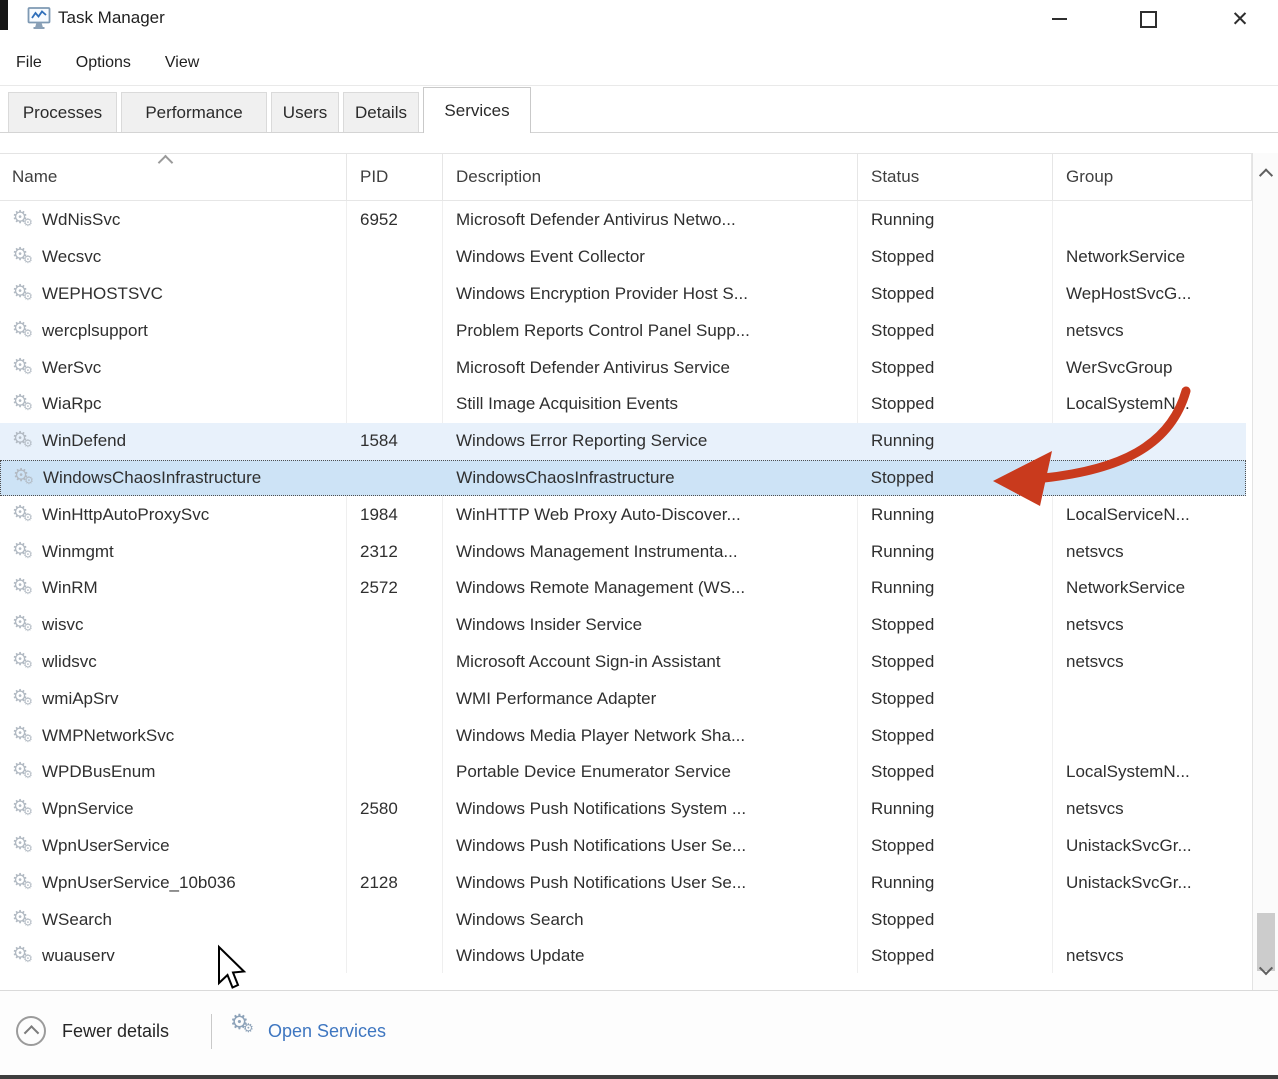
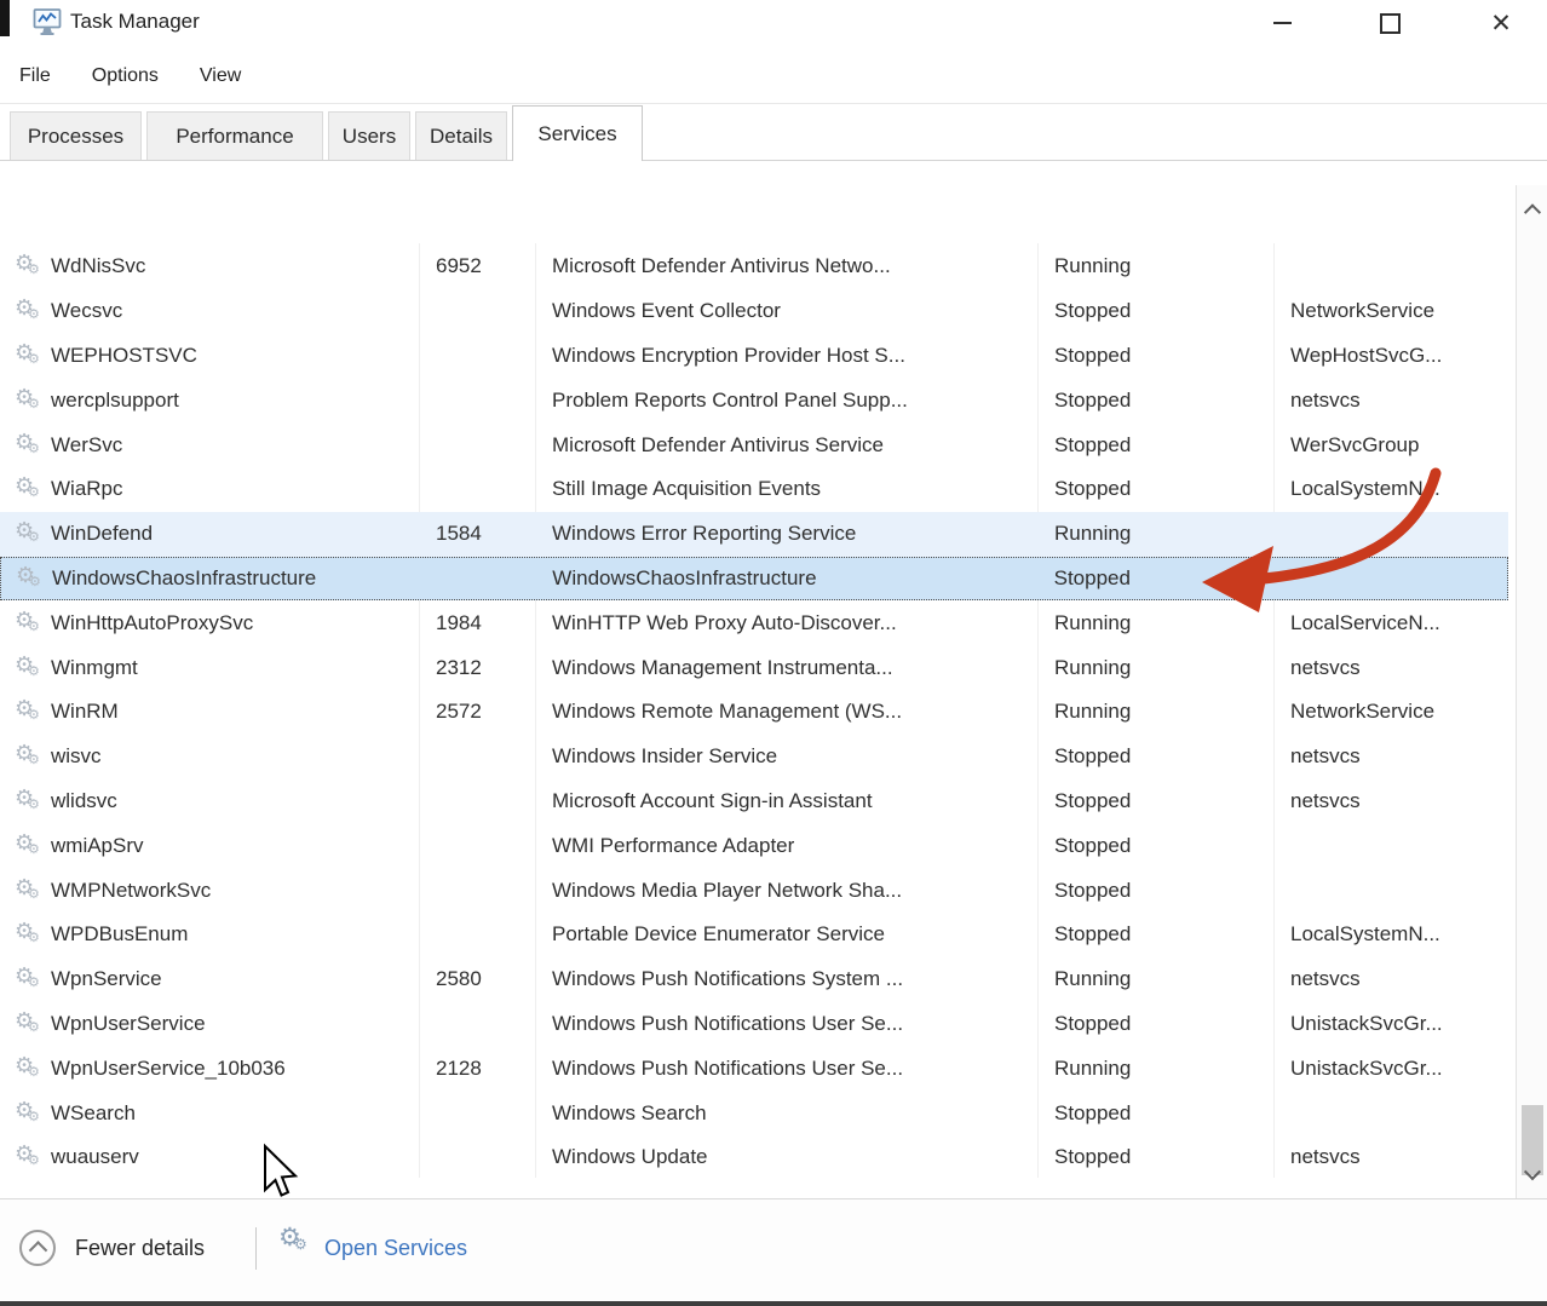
  Task Manager
  ✕
  File
  Options
  View
  Processes
  Performance
  Users
  Details
  Services
- Name
- PID
- Description
- Status
- Group
  ⚙
  ⚙
  WdNisSvc
  6952
  Microsoft Defender Antivirus Netwo...
  Running
  ⚙
  ⚙
  Wecsvc
  Windows Event Collector
  Stopped
  NetworkService
  ⚙
  ⚙
  WEPHOSTSVC
  Windows Encryption Provider Host S...
  Stopped
  WepHostSvcG...
  ⚙
  ⚙
  wercplsupport
  Problem Reports Control Panel Supp...
  Stopped
  netsvcs
  ⚙
  ⚙
  WerSvc
  Microsoft Defender Antivirus Service
  Stopped
  WerSvcGroup
  ⚙
  ⚙
  WiaRpc
  Still Image Acquisition Events
  Stopped
  LocalSystemN.
  ⚙
  ⚙
  WinDefend
  1584
  Windows Error Reporting Service
  Running
  ⚙
  ⚙
  WindowsChaosInfrastructure
  WindowsChaosInfrastructure
  Stopped
  ⚙
  ⚙
  WinHttpAutoProxySvc
  1984
  WinHTTP Web Proxy Auto-Discover...
  Running
  LocalServiceN...
  ⚙
  ⚙
  Winmgmt
  2312
  Windows Management Instrumenta...
  Running
  netsvcs
  ⚙
  ⚙
  WinRM
  2572
  Windows Remote Management (WS...
  Running
  NetworkService
  ⚙
  ⚙
  wisvc
  Windows Insider Service
  Stopped
  netsvcs
  ⚙
  ⚙
  wlidsvc
  Microsoft Account Sign-in Assistant
  Stopped
  netsvcs
  ⚙
  ⚙
  wmiApSrv
  WMI Performance Adapter
  Stopped
  ⚙
  ⚙
  WMPNetworkSvc
  Windows Media Player Network Sha...
  Stopped
  ⚙
  ⚙
  WPDBusEnum
  Portable Device Enumerator Service
  Stopped
  LocalSystemN...
  ⚙
  ⚙
  WpnService
  2580
  Windows Push Notifications System ...
  Running
  netsvcs
  ⚙
  ⚙
  WpnUserService
  Windows Push Notifications User Se...
  Stopped
  UnistackSvcGr...
  ⚙
  ⚙
  WpnUserService_10b036
  2128
  Windows Push Notifications User Se...
  Running
  UnistackSvcGr...
  ⚙
  ⚙
  WSearch
  Windows Search
  Stopped
  ⚙
  ⚙
  wuauserv
  Windows Update
  Stopped
  netsvcs
  Fewer details
  ⚙
  ⚙
  Open Services
